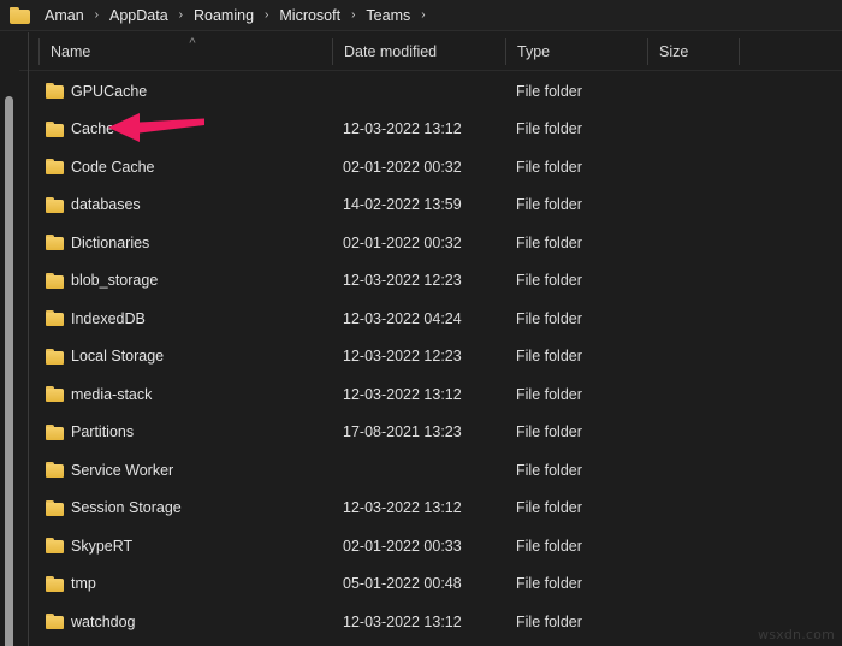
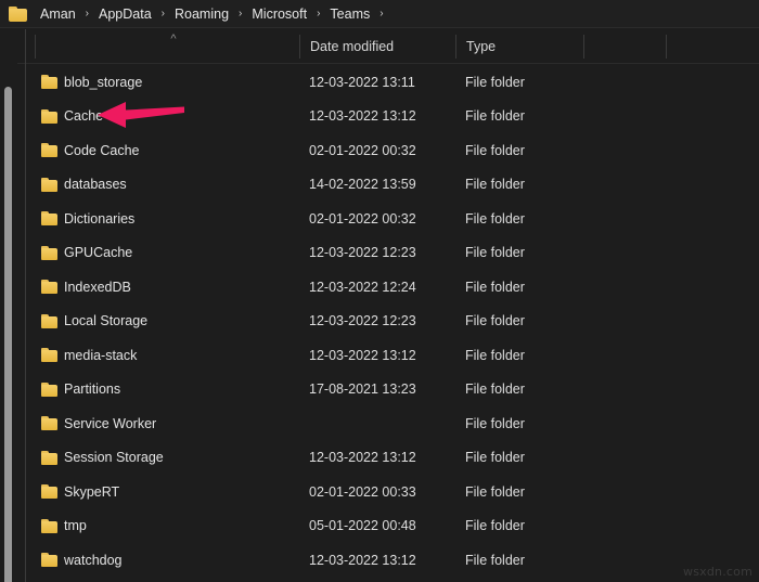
  Aman
  ›
  AppData
  ›
  Roaming
  ›
  Microsoft
  ›
  Teams
  ›
- Name
  ^
  Date modified
  Type
- Size
- GPUCache
+ blob_storage
+ 12-03-2022 13:11
  File folder
  Cache
  12-03-2022 13:12
  File folder
  Code Cache
  02-01-2022 00:32
  File folder
  databases
  14-02-2022 13:59
  File folder
  Dictionaries
  02-01-2022 00:32
  File folder
- blob_storage
+ GPUCache
  12-03-2022 12:23
  File folder
  IndexedDB
- 12-03-2022 04:24
+ 12-03-2022 12:24
  File folder
  Local Storage
  12-03-2022 12:23
  File folder
  media-stack
  12-03-2022 13:12
  File folder
  Partitions
  17-08-2021 13:23
  File folder
  Service Worker
  File folder
  Session Storage
  12-03-2022 13:12
  File folder
  SkypeRT
  02-01-2022 00:33
  File folder
  tmp
  05-01-2022 00:48
  File folder
  watchdog
  12-03-2022 13:12
  File folder
  wsxdn.com
